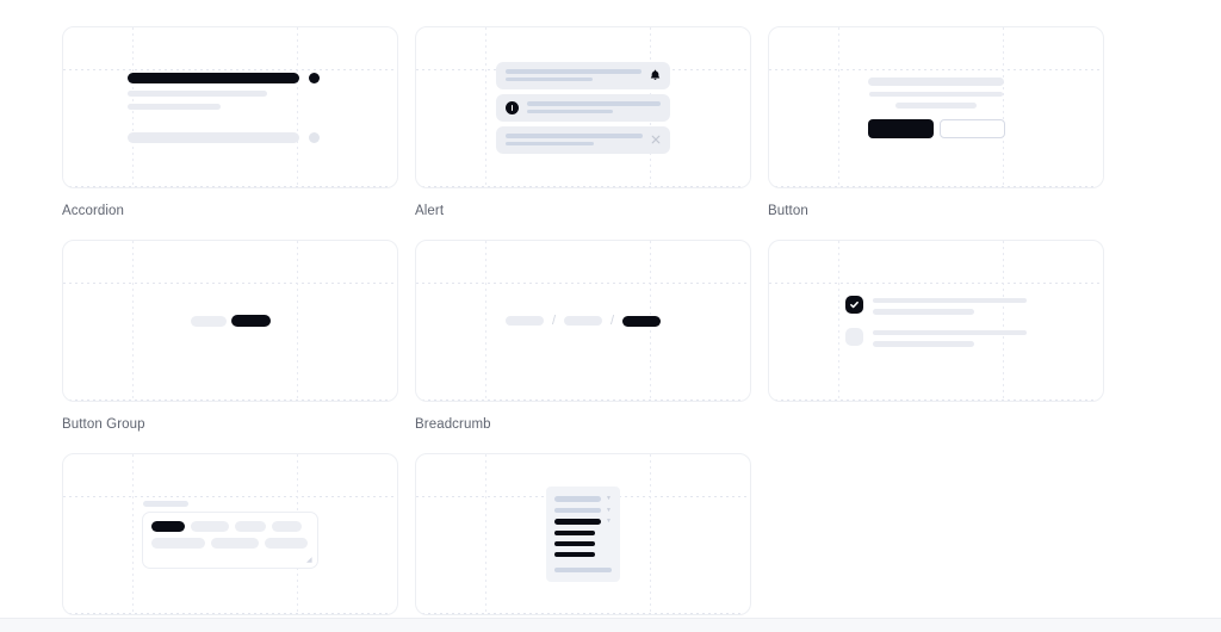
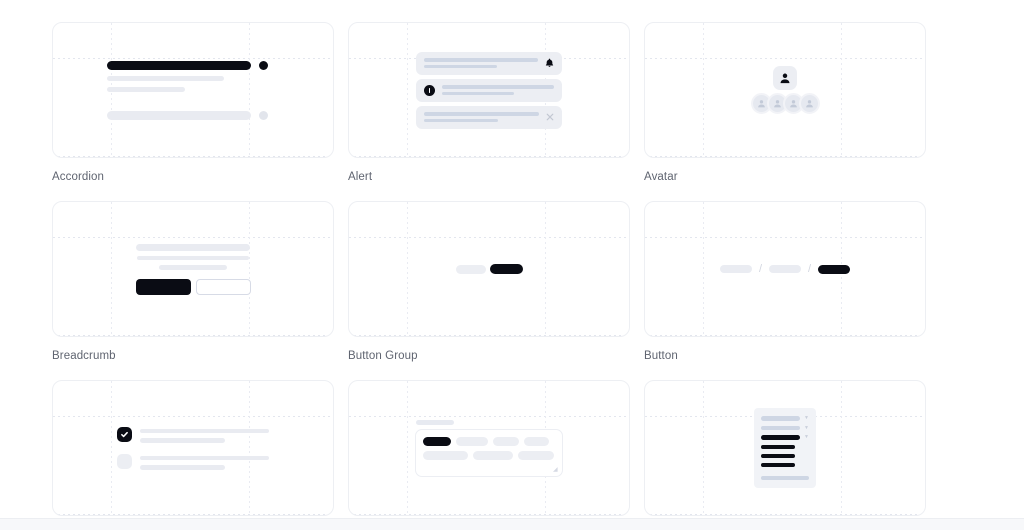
  Accordion
  Alert
+ Avatar
- Button
+ Breadcrumb
  Button Group
  /
  /
- Breadcrumb
+ Button
